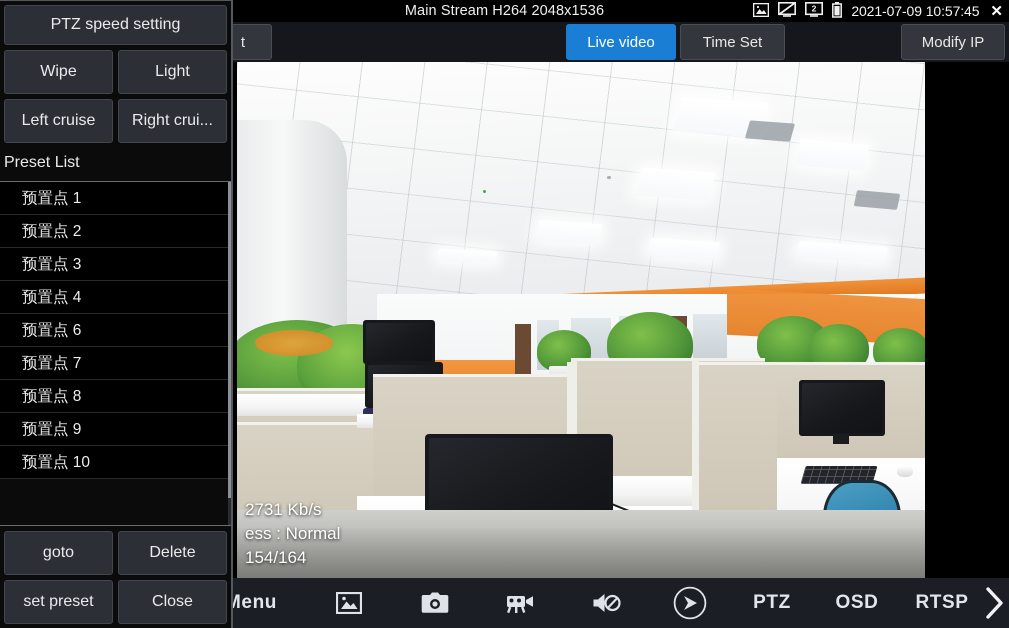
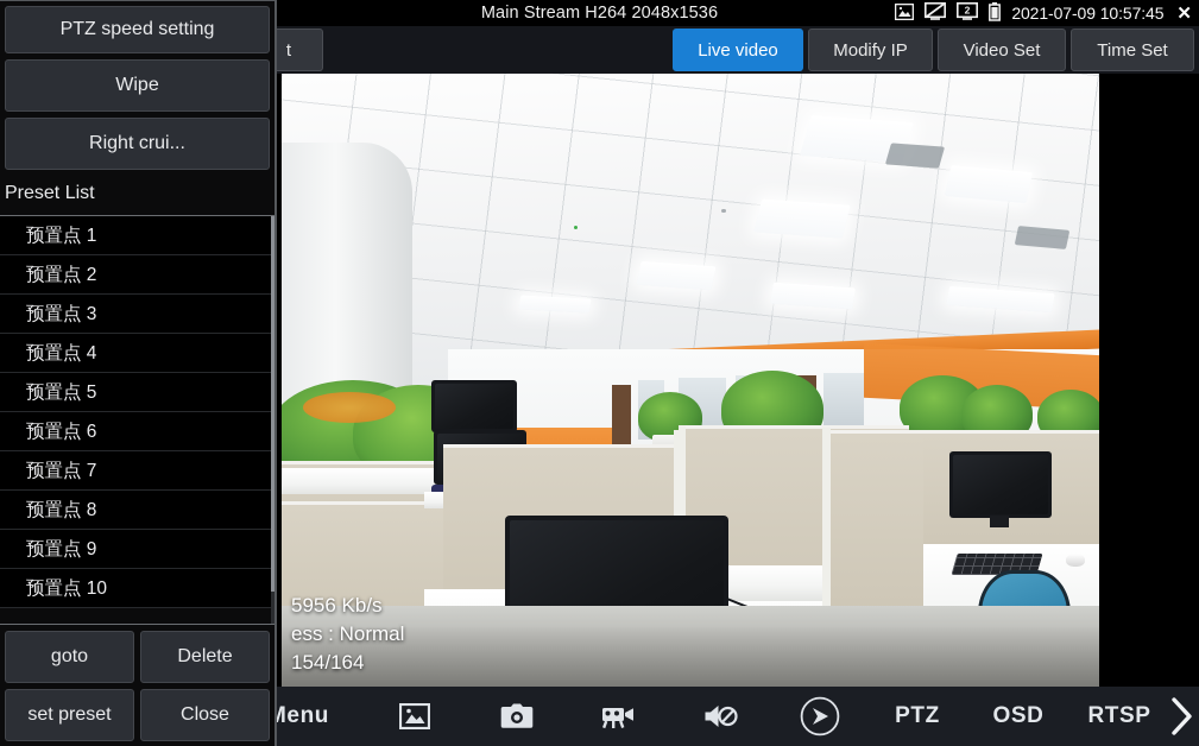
  Main Stream H264 2048x1536
  2
  2021-07-09 10:57:45
  ✕
  t
  Live video
- Time Set
+ Modify IP
+ Video Set
- Modify IP
+ Time Set
- 2731 Kb/s
+ 5956 Kb/s
  ess : Normal
  154/164
  Menu
  PTZ
  OSD
  RTSP
  PTZ speed setting
  Wipe
- Light
- Left cruise
  Right crui...
  Preset List
  预置点 1
  预置点 2
  预置点 3
  预置点 4
+ 预置点 5
  预置点 6
  预置点 7
  预置点 8
  预置点 9
  预置点 10
  goto
  Delete
  set preset
  Close
